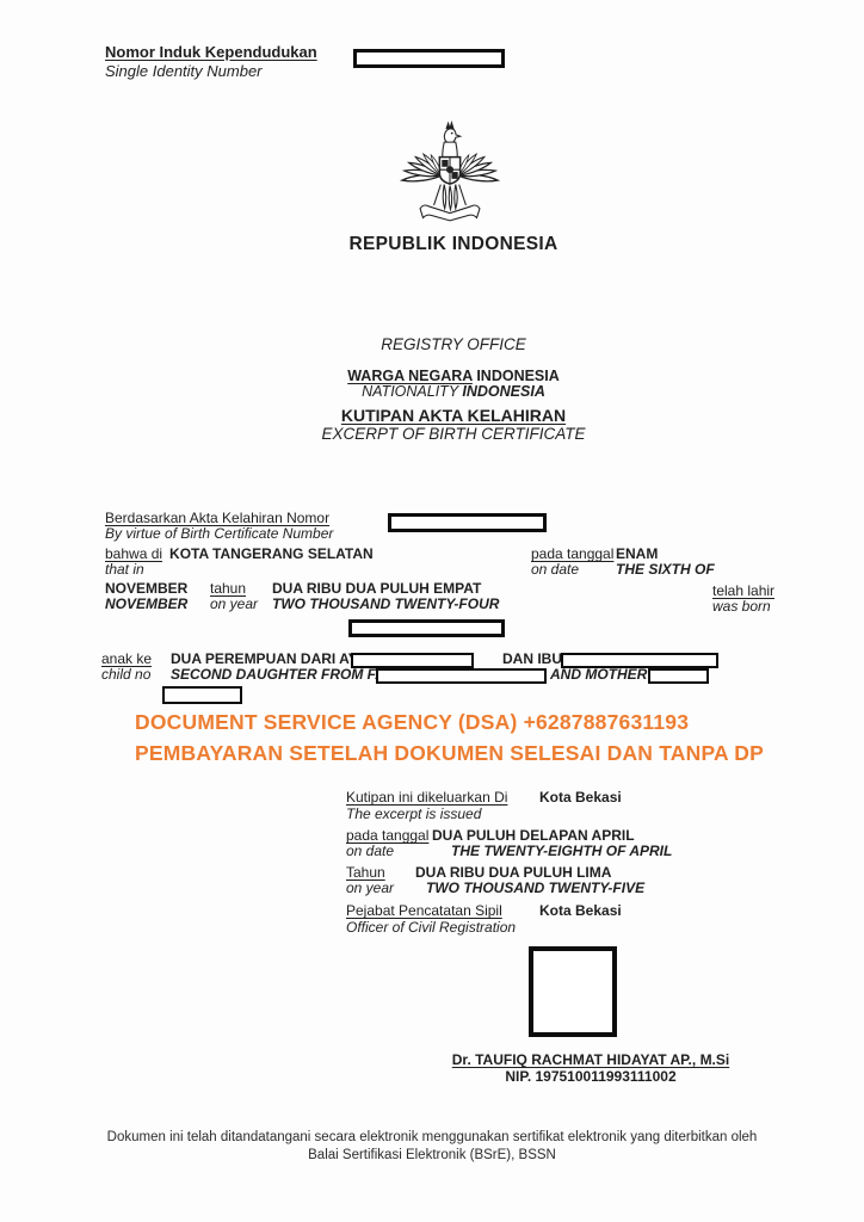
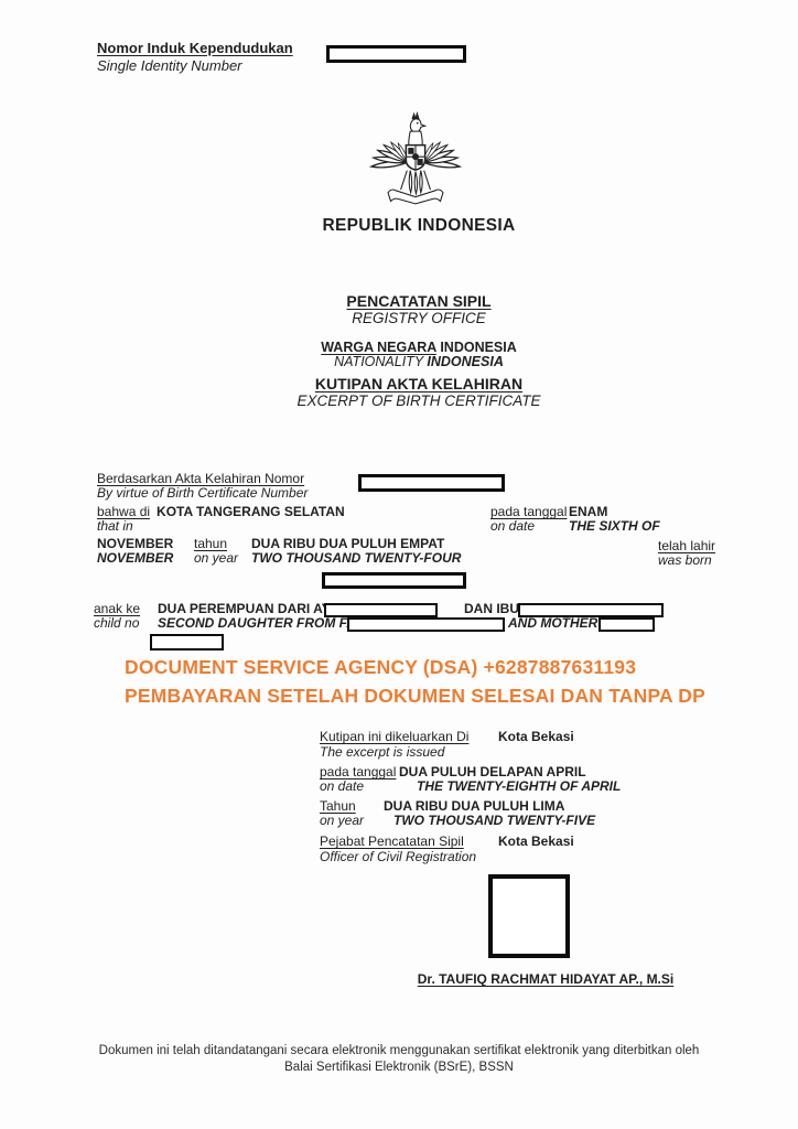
  Nomor Induk Kependudukan
  Single Identity Number
  REPUBLIK INDONESIA
+ PENCATATAN SIPIL
  REGISTRY OFFICE
  WARGA NEGARA INDONESIA
  NATIONALITY INDONESIA
  KUTIPAN AKTA KELAHIRAN
  EXCERPT OF BIRTH CERTIFICATE
  Berdasarkan Akta Kelahiran Nomor
  By virtue of Birth Certificate Number
  bahwa di KOTA TANGERANG SELATAN
  that in
  pada tanggal
  ENAM
  on date
  THE SIXTH OF
  NOVEMBER
  tahun
  DUA RIBU DUA PULUH EMPAT
  NOVEMBER
  on year
  TWO THOUSAND TWENTY-FOUR
  telah lahir
  was born
  anak ke
  child no
  DUA PEREMPUAN DARI A
  DAN IBU
  SECOND DAUGHTER FROM F
  AND MOTHER
  DOCUMENT SERVICE AGENCY (DSA) +6287887631193
  PEMBAYARAN SETELAH DOKUMEN SELESAI DAN TANPA DP
  Kutipan ini dikeluarkan Di
  Kota Bekasi
  The excerpt is issued
  pada tanggal
  DUA PULUH DELAPAN APRIL
  on date
  THE TWENTY-EIGHTH OF APRIL
  Tahun
  DUA RIBU DUA PULUH LIMA
  on year
  TWO THOUSAND TWENTY-FIVE
  Pejabat Pencatatan Sipil
  Kota Bekasi
  Officer of Civil Registration
  Dr. TAUFIQ RACHMAT HIDAYAT AP., M.Si
- NIP. 197510011993111002
  Dokumen ini telah ditandatangani secara elektronik menggunakan sertifikat elektronik yang diterbitkan oleh
  Balai Sertifikasi Elektronik (BSrE), BSSN
